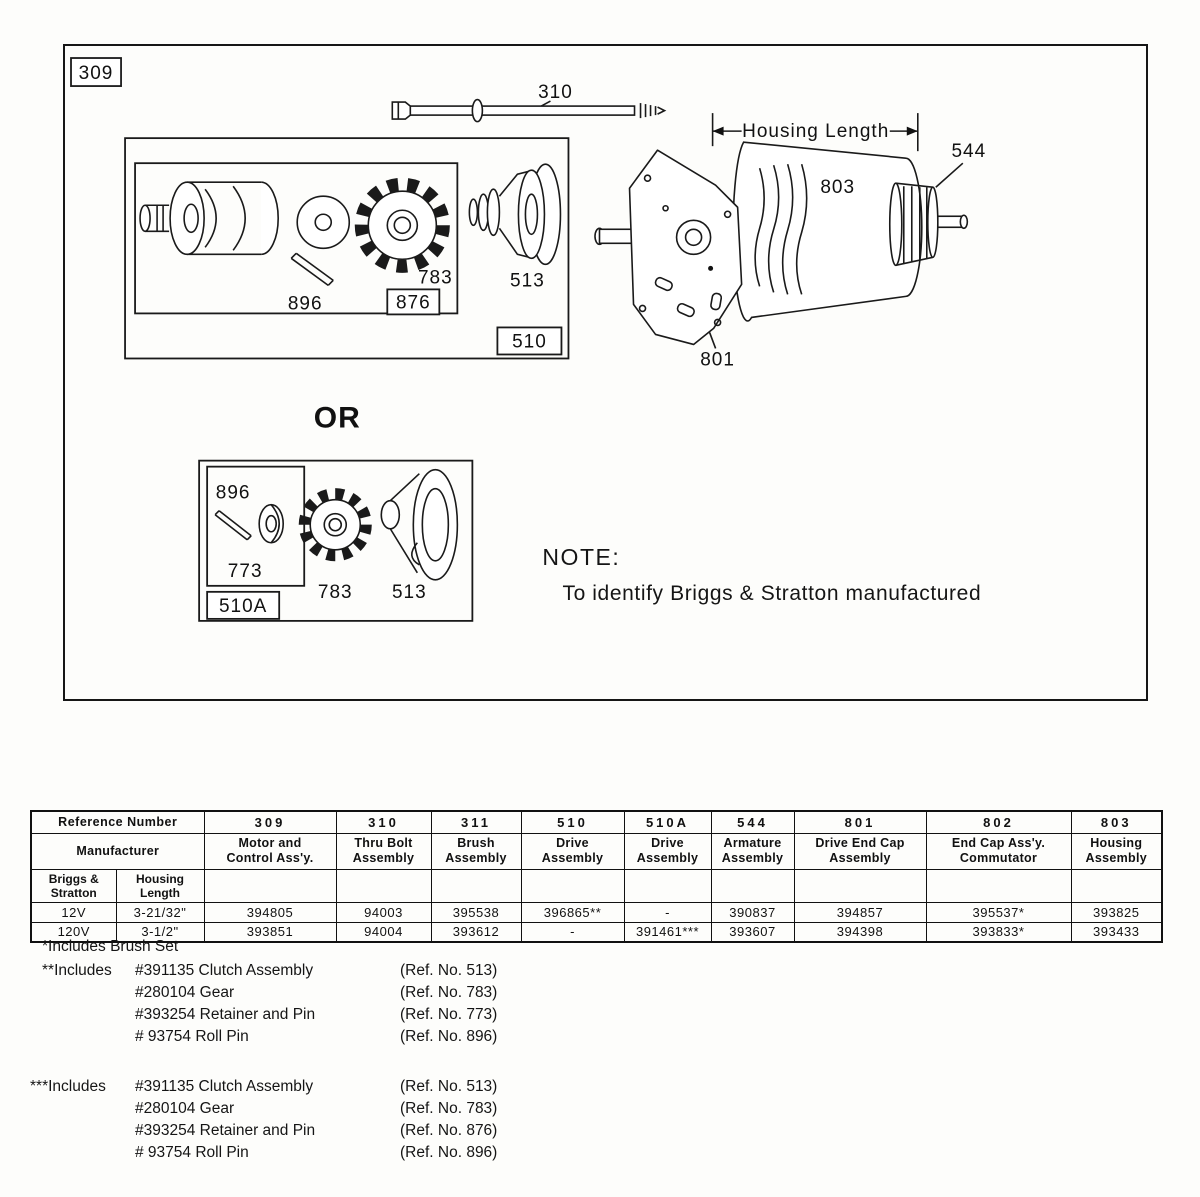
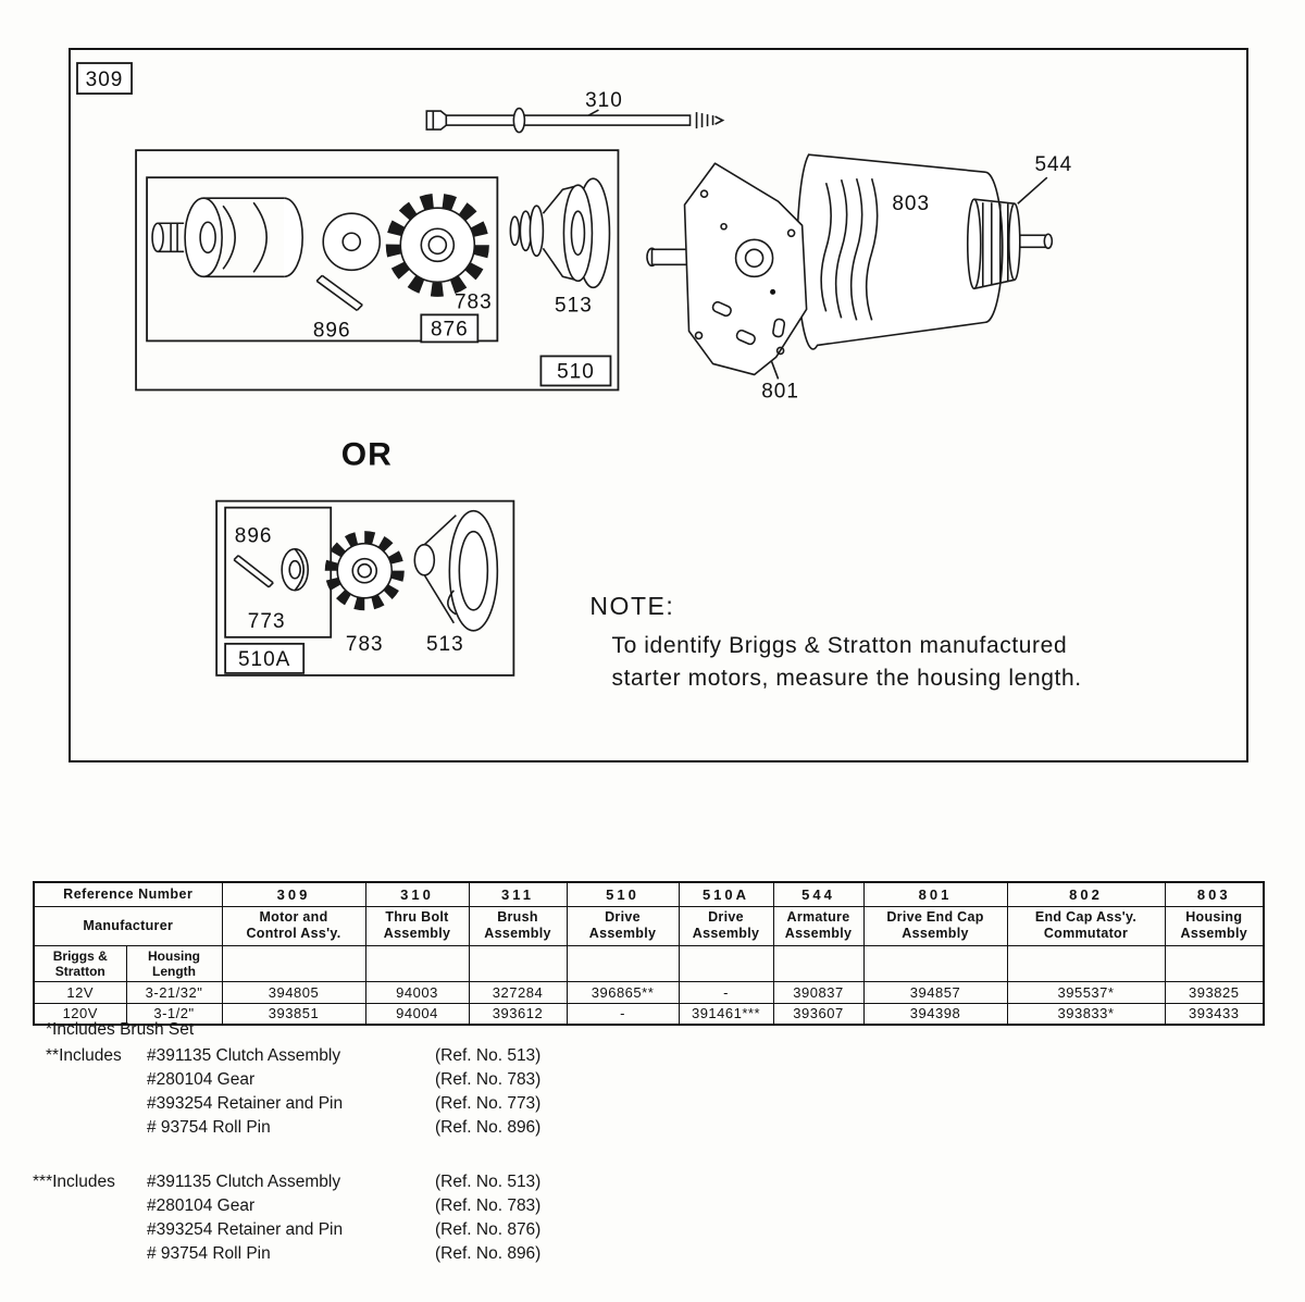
  309
  310
  896
  783
  876
  513
  510
- Housing Length
  803
  544
  801
  OR
  896
  773
  783
  513
  510A
  NOTE:
  To identify Briggs & Stratton manufactured
+ starter motors, measure the housing length.
  Reference Number	309	310	311	510	510A	544	801	802	803
  Manufacturer	Motor and Control Ass'y.	Thru Bolt Assembly	Brush Assembly	Drive Assembly	Drive Assembly	Armature Assembly	Drive End Cap Assembly	End Cap Ass'y. Commutator	Housing Assembly
  Briggs & Stratton	Housing Length
- 12V	3-21/32"	394805	94003	395538	396865**	-	390837	394857	395537*	393825
+ 12V	3-21/32"	394805	94003	327284	396865**	-	390837	394857	395537*	393825
  120V	3-1/2"	393851	94004	393612	-	391461***	393607	394398	393833*	393433
  *Includes Brush Set
  **Includes
  #391135 Clutch Assembly
  (Ref. No. 513)
  #280104 Gear
  (Ref. No. 783)
  #393254 Retainer and Pin
  (Ref. No. 773)
  # 93754 Roll Pin
  (Ref. No. 896)
  ***Includes
  #391135 Clutch Assembly
  (Ref. No. 513)
  #280104 Gear
  (Ref. No. 783)
  #393254 Retainer and Pin
  (Ref. No. 876)
  # 93754 Roll Pin
  (Ref. No. 896)
